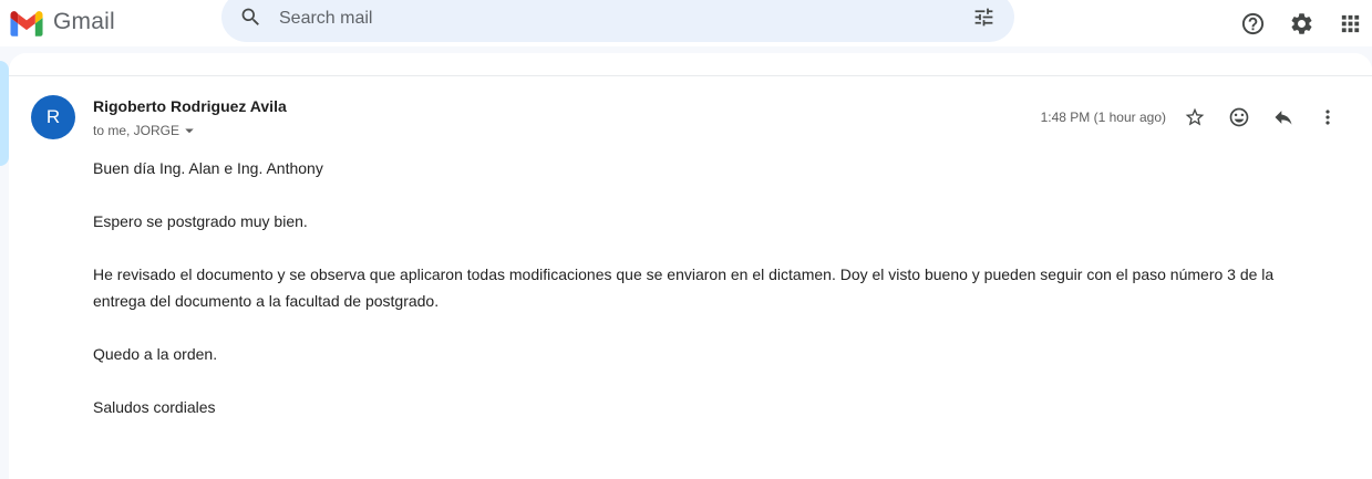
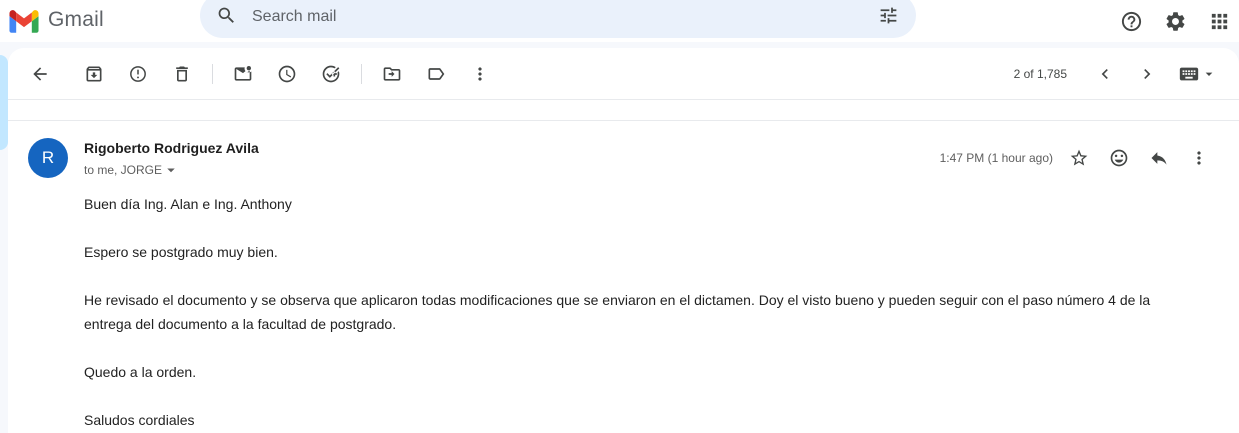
  Gmail
  Search mail
+ 2 of 1,785
  R
  Rigoberto Rodriguez Avila
  to me, JORGE
- 1:48 PM (1 hour ago)
+ 1:47 PM (1 hour ago)
  Buen día Ing. Alan e Ing. Anthony
  Espero se postgrado muy bien.
- He revisado el documento y se observa que aplicaron todas modificaciones que se enviaron en el dictamen. Doy el visto bueno y pueden seguir con el paso número 3 de la entrega del documento a la facultad de postgrado.
+ He revisado el documento y se observa que aplicaron todas modificaciones que se enviaron en el dictamen. Doy el visto bueno y pueden seguir con el paso número 4 de la entrega del documento a la facultad de postgrado.
  Quedo a la orden.
  Saludos cordiales
